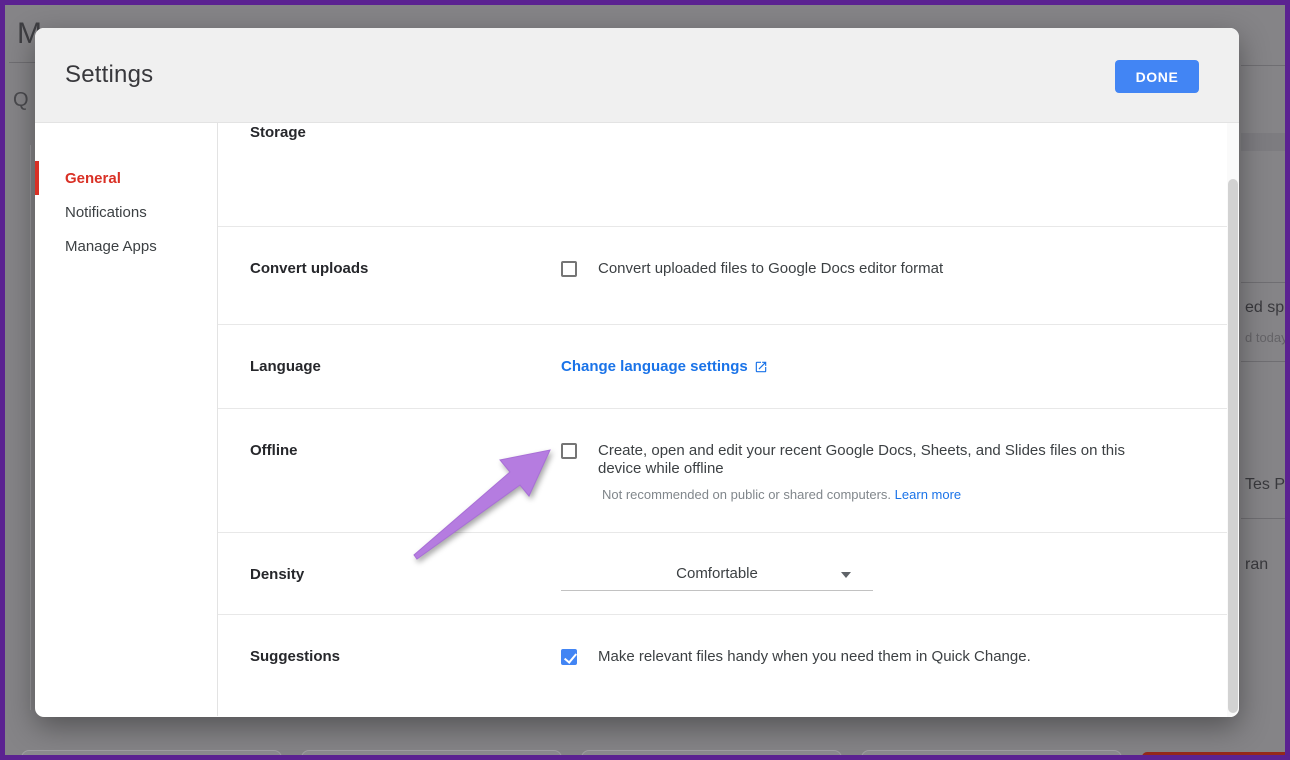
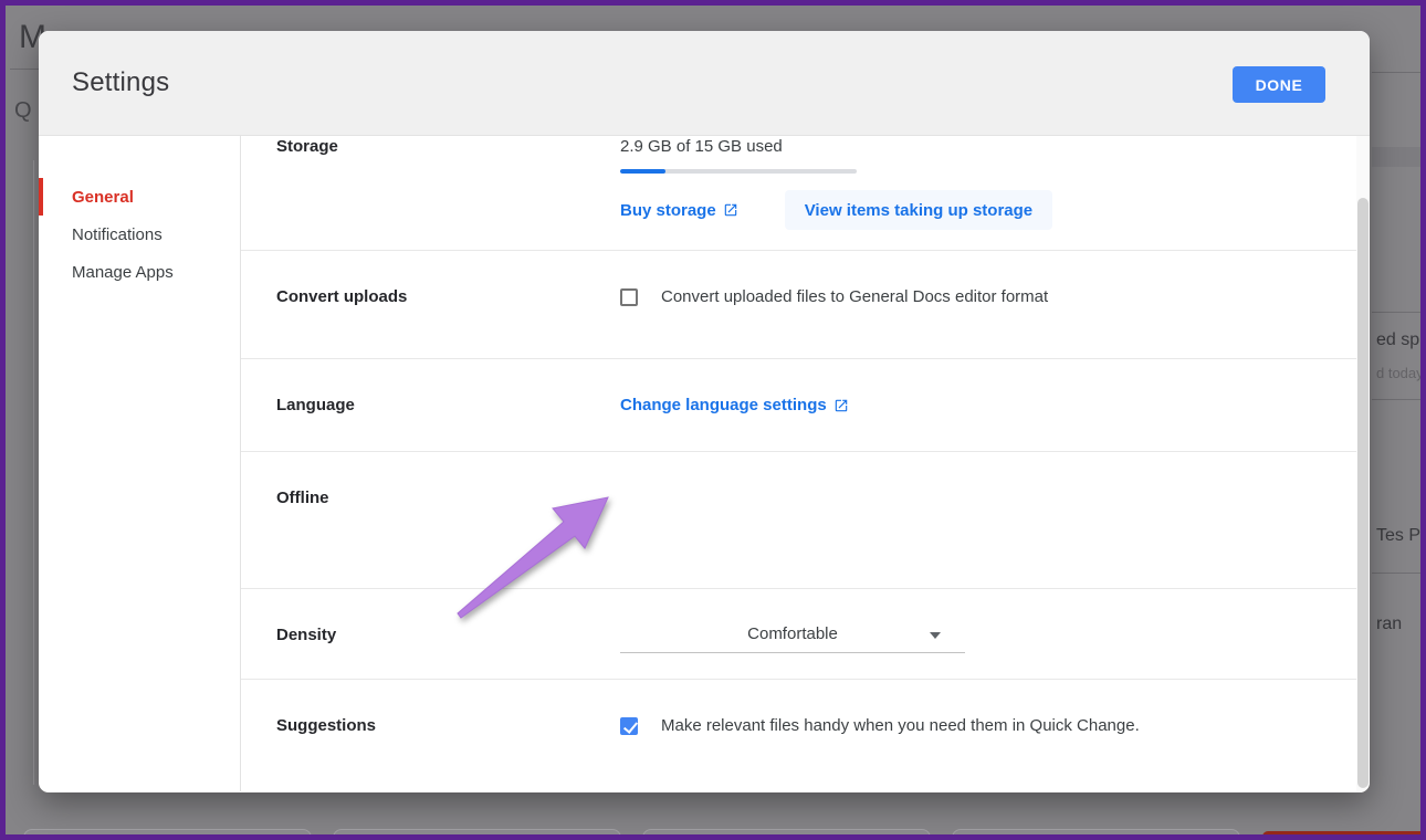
  M
  Q
  d today
  ran
  Settings
  DONE
  General
  Notifications
  Manage Apps
  Storage
+ 2.9 GB of 15 GB used
+ Buy storage
+ View items taking up storage
  Convert uploads
- Convert uploaded files to Google Docs editor format
+ Convert uploaded files to General Docs editor format
  Language
  Change language settings
  Offline
- Create, open and edit your recent Google Docs, Sheets, and Slides files on this device while offline
- Not recommended on public or shared computers. Learn more
  Density
  Comfortable
  Suggestions
  Make relevant files handy when you need them in Quick Change.
